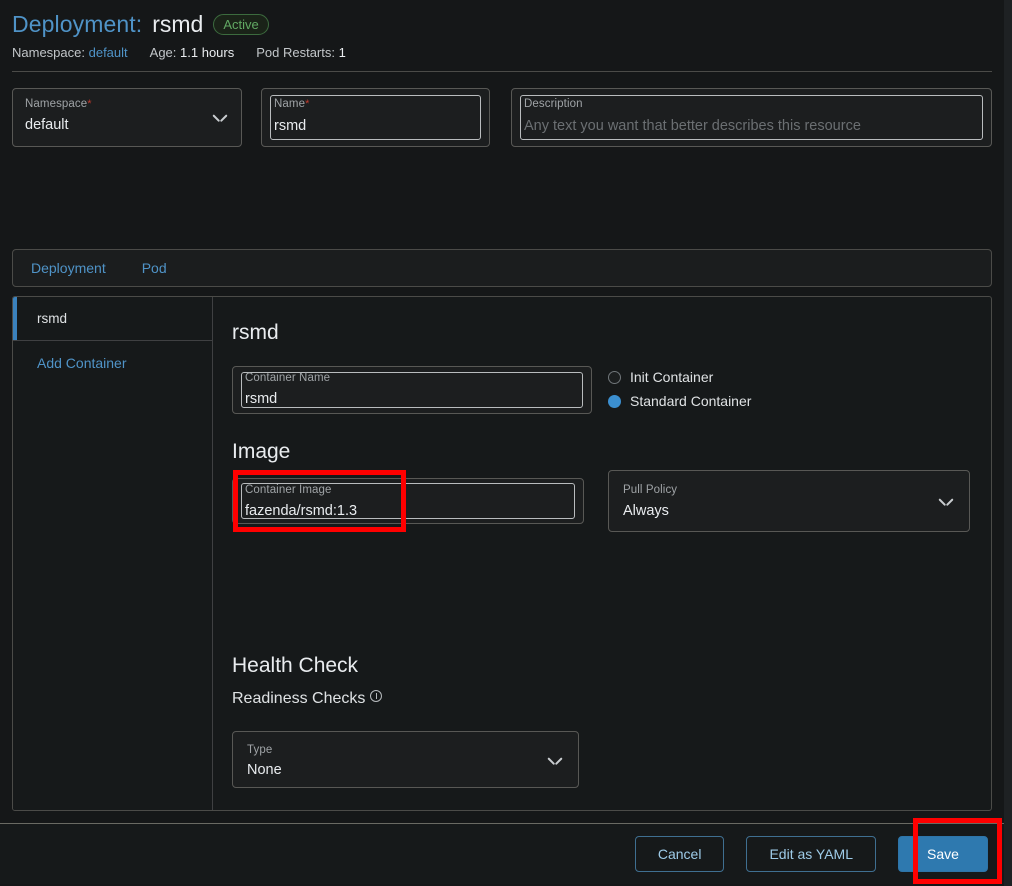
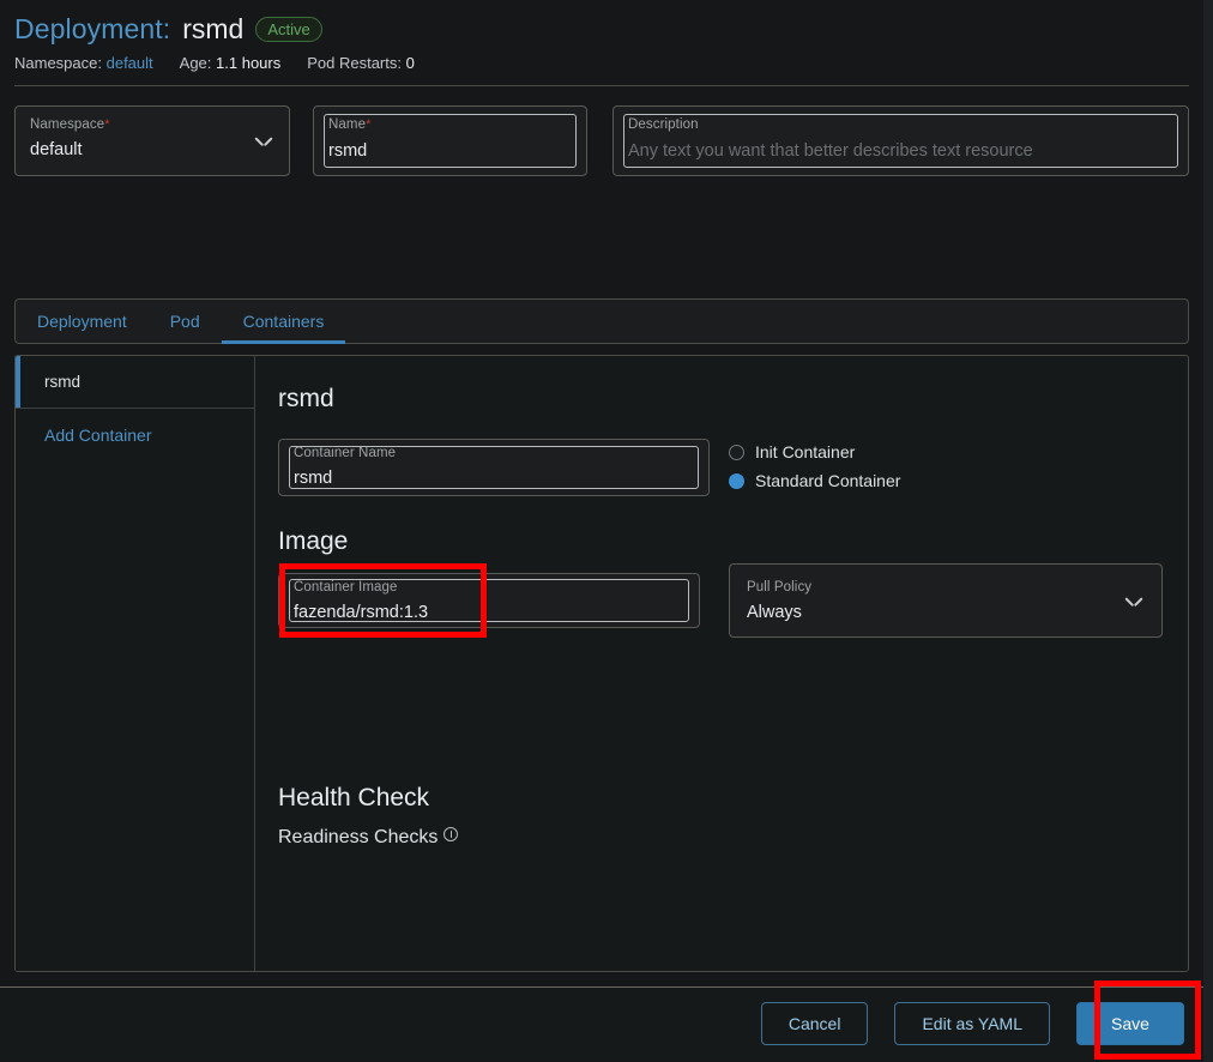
  Deployment:
  rsmd
  Active
  Namespace: default
  Age: 1.1 hours
- Pod Restarts: 1
+ Pod Restarts: 0
  Namespace*
  default
  Name*
  rsmd
  Description
- Any text you want that better describes this resource
+ Any text you want that better describes text resource
  Deployment
  Pod
+ Containers
  rsmd
  Add Container
  rsmd
  Container Name
  rsmd
  Init Container
  Standard Container
  Image
  Container Image
  fazenda/rsmd:1.3
  Pull Policy
  Always
  Health Check
  Readiness Checks
- Type
- None
  Cancel
  Edit as YAML
  Save
